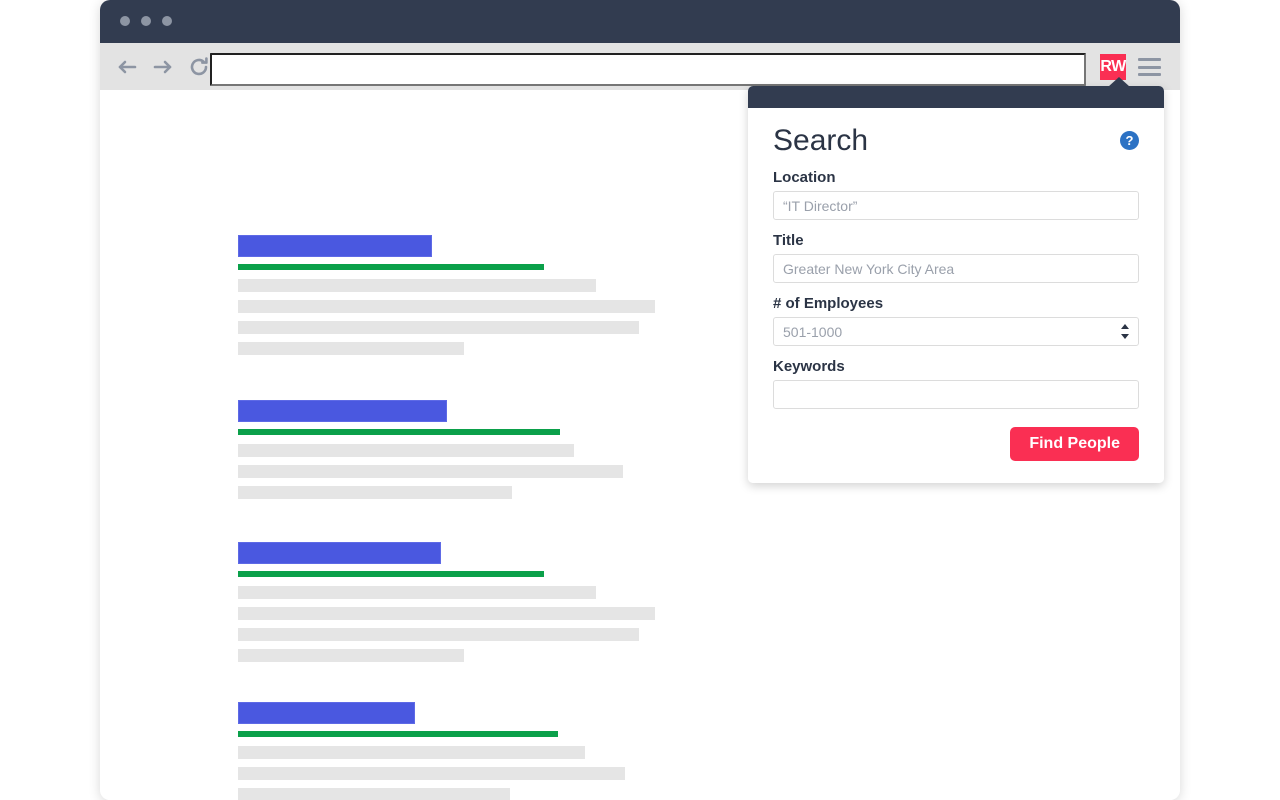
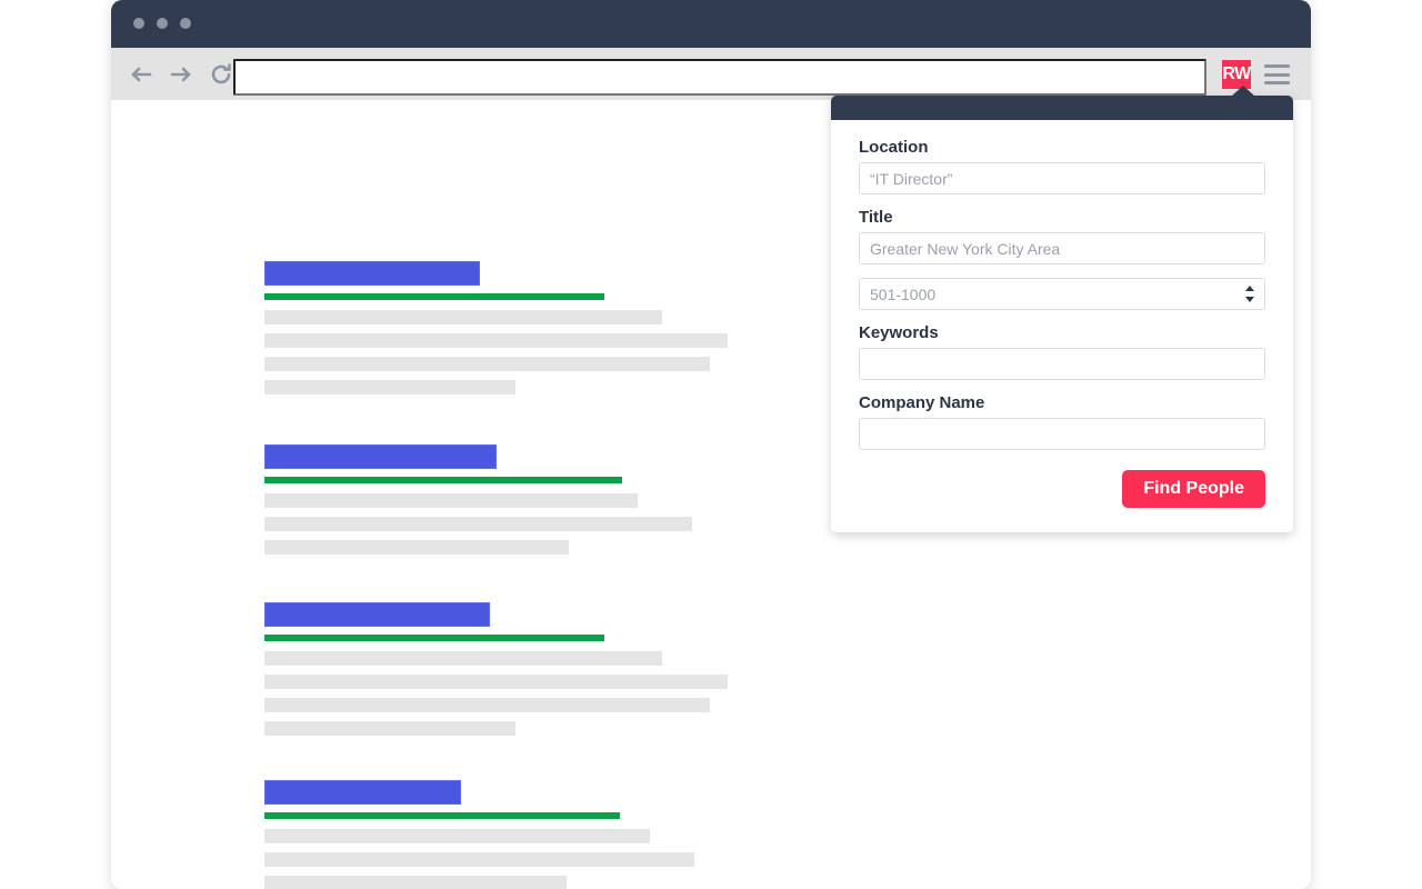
  RW
- Search
- ?
  Location
  “IT Director”
  Title
  Greater New York City Area
- # of Employees
  501-1000
  Keywords
+ Company Name
  Find People
